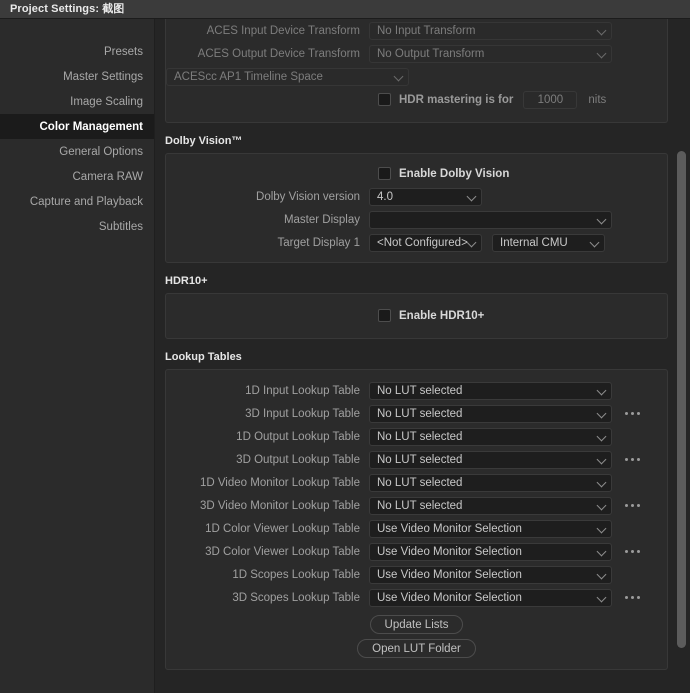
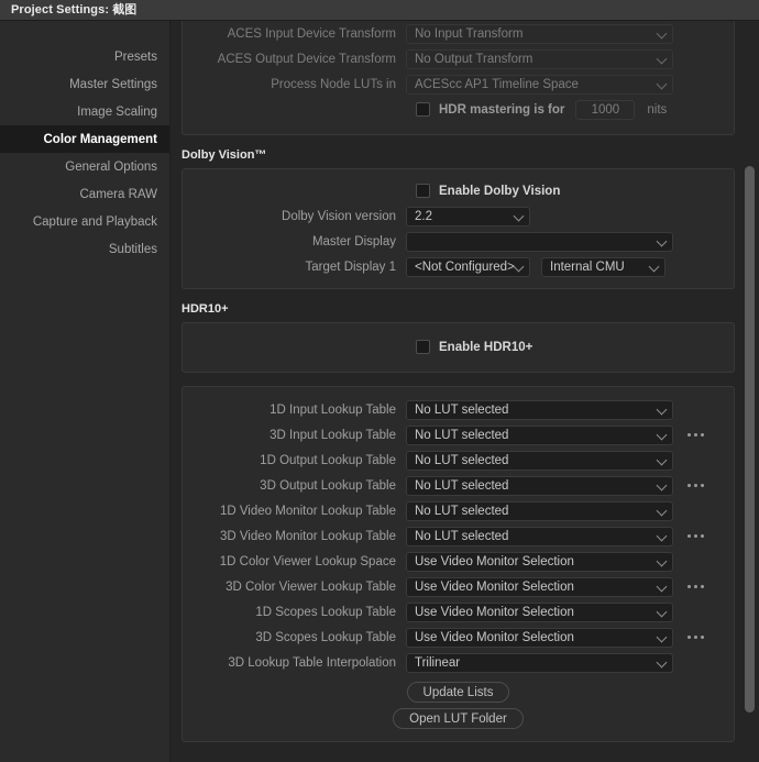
  Project Settings: 截图
  Presets
  Master Settings
  Image Scaling
  Color Management
  General Options
  Camera RAW
  Capture and Playback
  Subtitles
  ACES Input Device Transform
  No Input Transform
  ACES Output Device Transform
  No Output Transform
+ Process Node LUTs in
  ACEScc AP1 Timeline Space
  HDR mastering is for
  1000
  nits
  Dolby Vision™
  Enable Dolby Vision
  Dolby Vision version
- 4.0
+ 2.2
  Master Display
  Target Display 1
  <Not Configured>
  Internal CMU
  HDR10+
  Enable HDR10+
- Lookup Tables
  1D Input Lookup Table
  No LUT selected
  3D Input Lookup Table
  No LUT selected
  1D Output Lookup Table
  No LUT selected
  3D Output Lookup Table
  No LUT selected
  1D Video Monitor Lookup Table
  No LUT selected
  3D Video Monitor Lookup Table
  No LUT selected
- 1D Color Viewer Lookup Table
+ 1D Color Viewer Lookup Space
  Use Video Monitor Selection
  3D Color Viewer Lookup Table
  Use Video Monitor Selection
  1D Scopes Lookup Table
  Use Video Monitor Selection
  3D Scopes Lookup Table
  Use Video Monitor Selection
+ 3D Lookup Table Interpolation
+ Trilinear
  Update Lists
  Open LUT Folder
